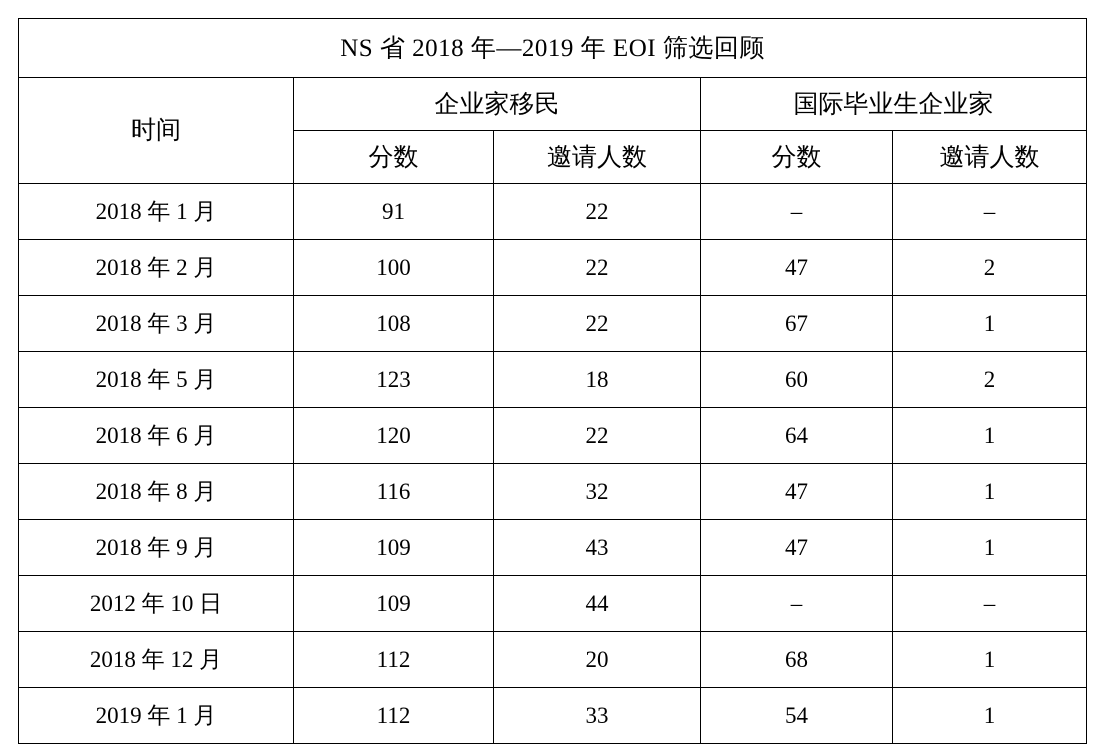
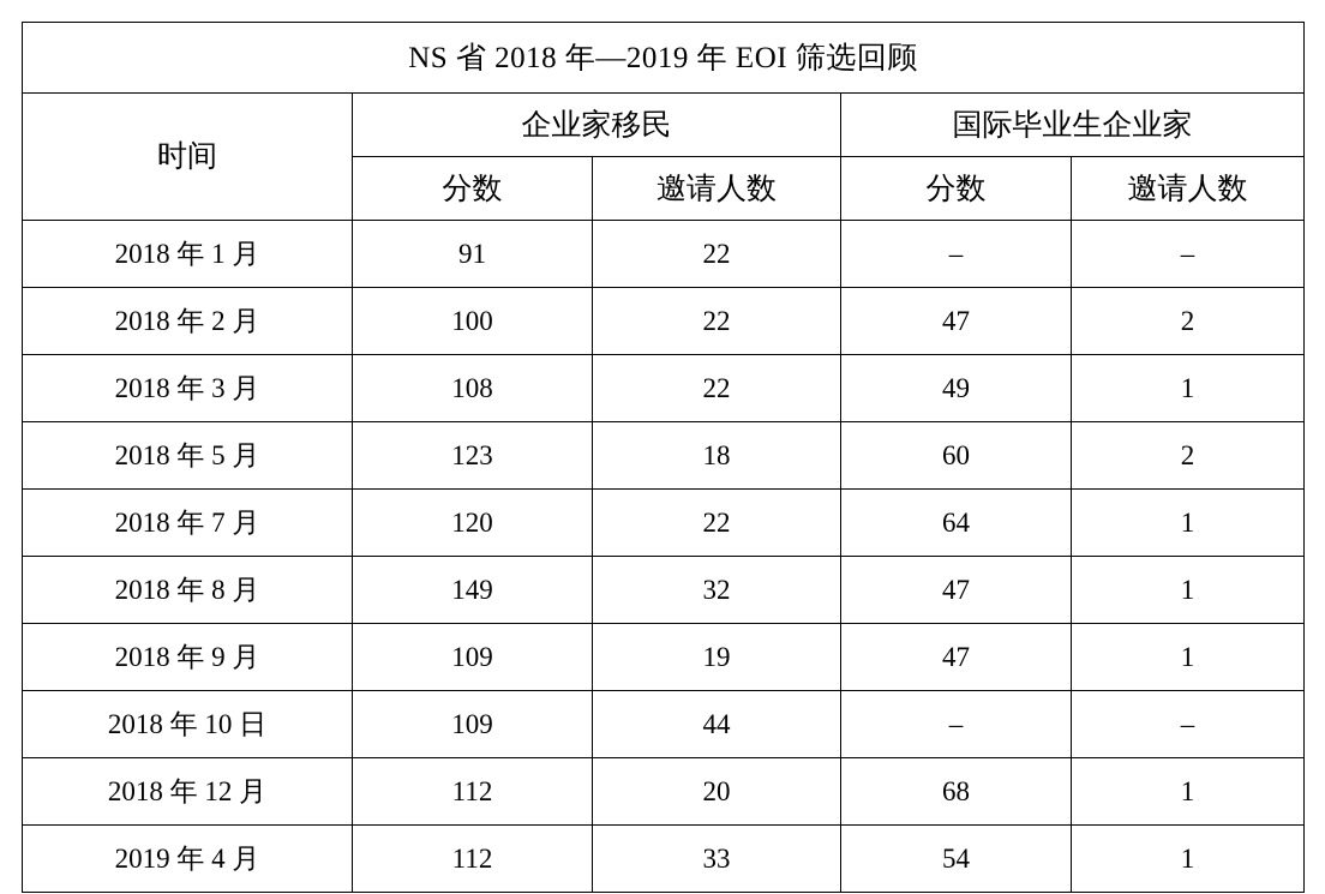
  NS 省 2018 年—2019 年 EOI 筛选回顾
  时间	企业家移民	国际毕业生企业家
  分数	邀请人数	分数	邀请人数
  2018 年 1 月	91	22	–	–
  2018 年 2 月	100	22	47	2
- 2018 年 3 月	108	22	67	1
+ 2018 年 3 月	108	22	49	1
  2018 年 5 月	123	18	60	2
- 2018 年 6 月	120	22	64	1
+ 2018 年 7 月	120	22	64	1
- 2018 年 8 月	116	32	47	1
+ 2018 年 8 月	149	32	47	1
- 2018 年 9 月	109	43	47	1
+ 2018 年 9 月	109	19	47	1
- 2012 年 10 日	109	44	–	–
+ 2018 年 10 日	109	44	–	–
  2018 年 12 月	112	20	68	1
- 2019 年 1 月	112	33	54	1
+ 2019 年 4 月	112	33	54	1
